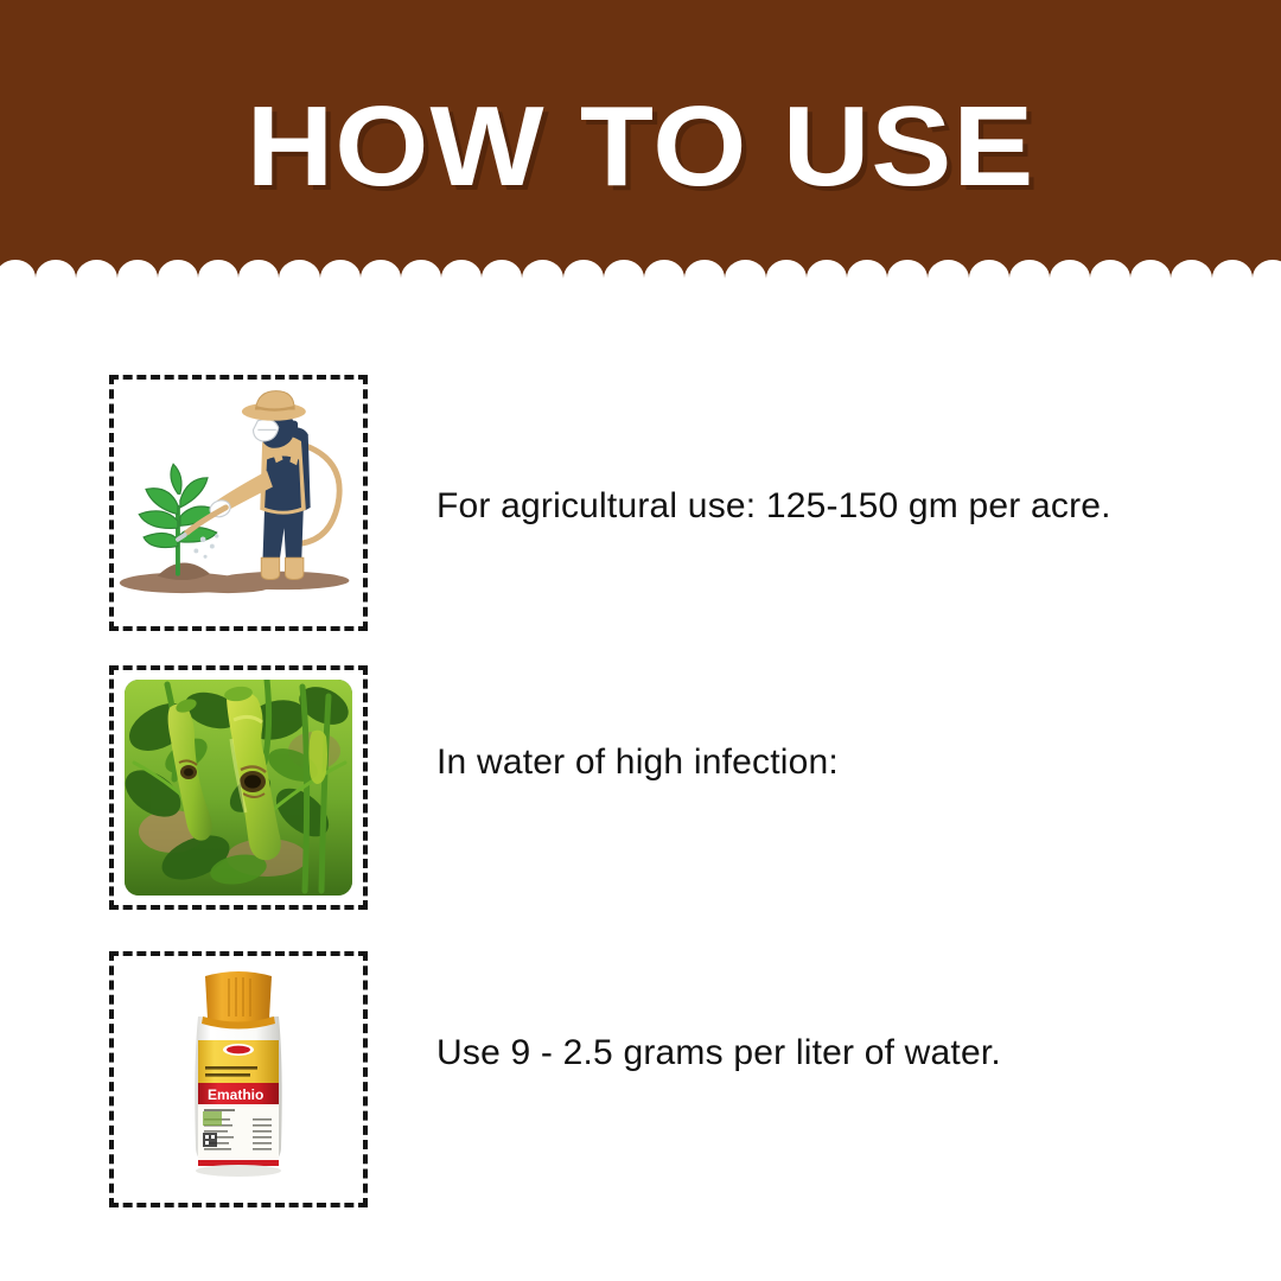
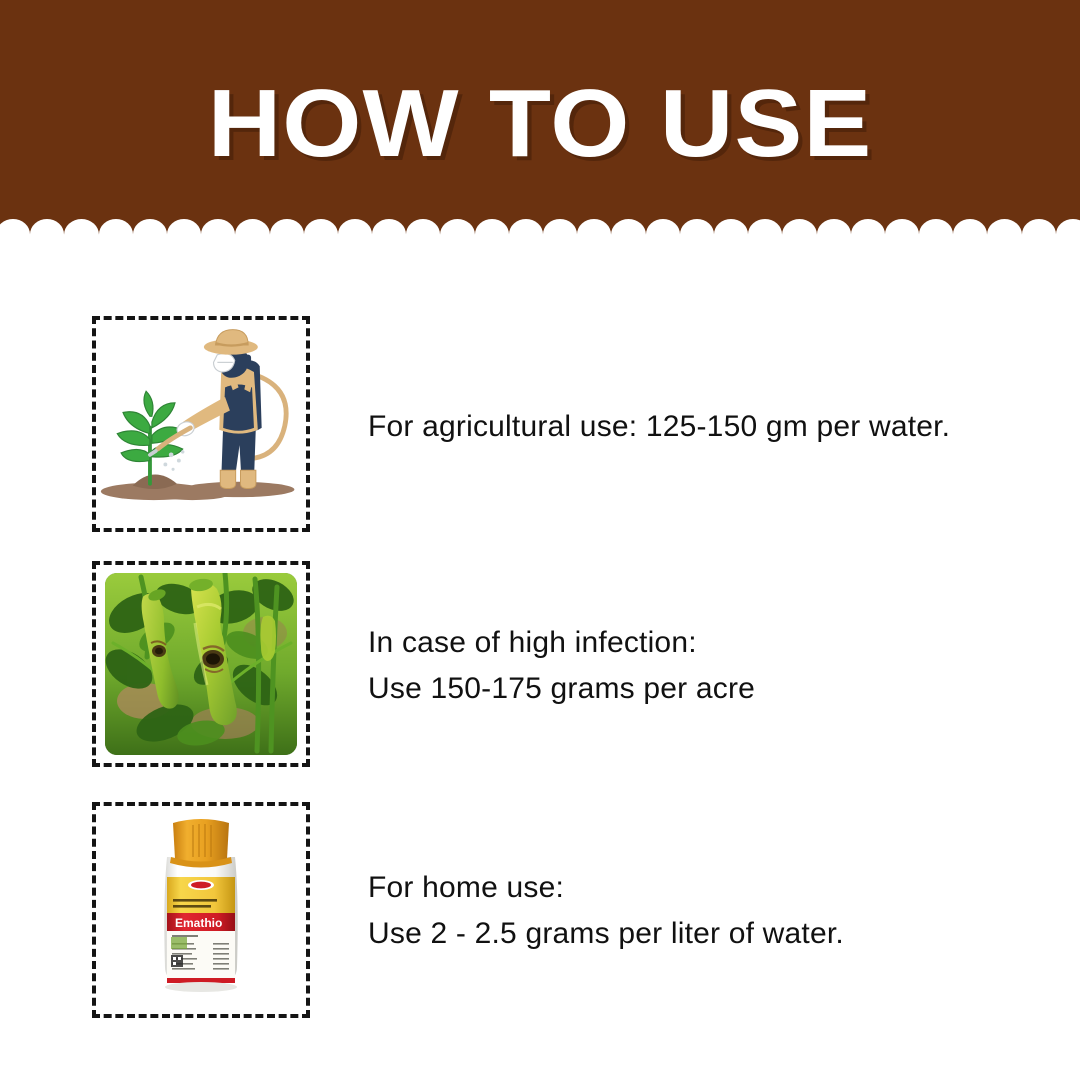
  HOW TO USE
- For agricultural use: 125-150 gm per acre.
+ For agricultural use: 125-150 gm per water.
- In water of high infection:
+ In case of high infection:
+ Use 150-175 grams per acre
  Emathio
+ For home use:
- Use 9 - 2.5 grams per liter of water.
+ Use 2 - 2.5 grams per liter of water.
